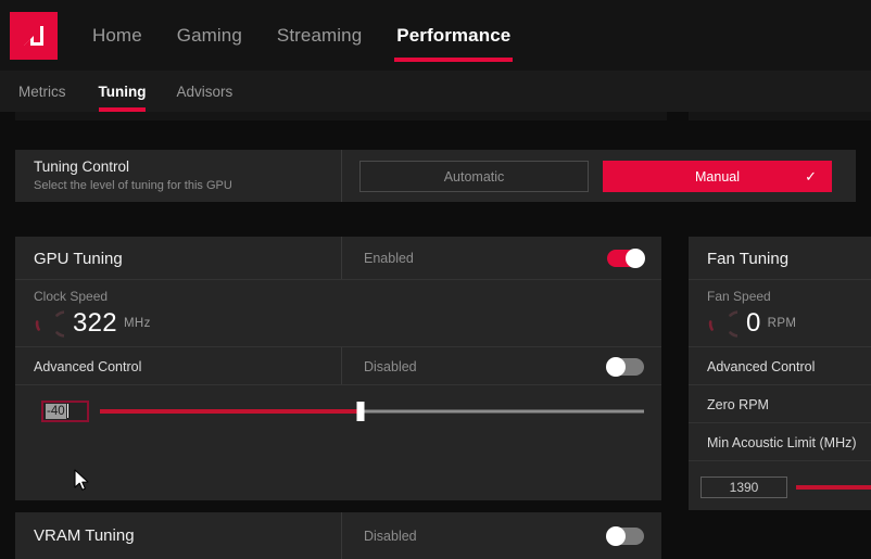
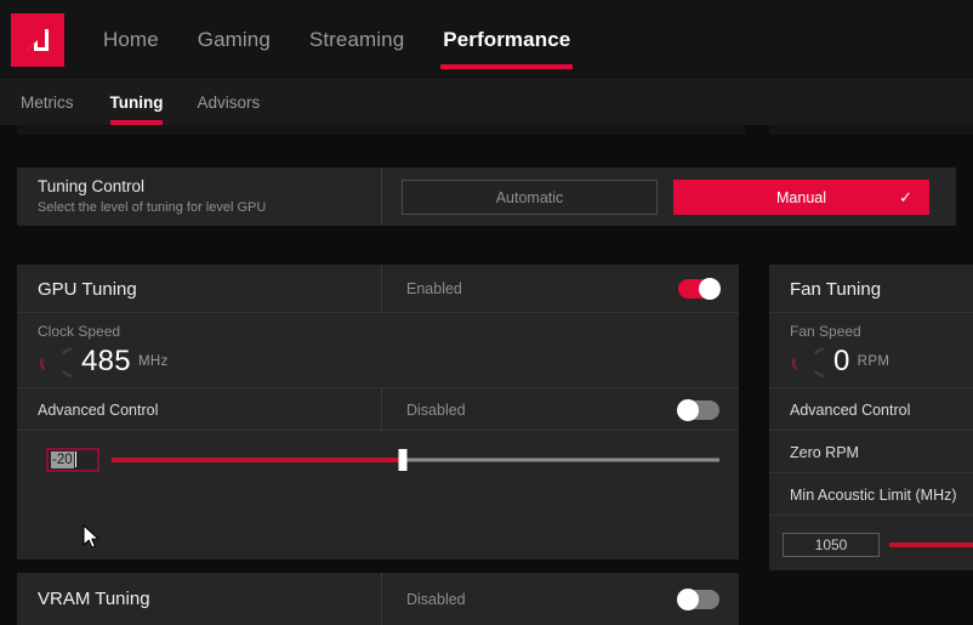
  Home
  Gaming
  Streaming
  Performance
  Metrics
  Tuning
  Advisors
  Tuning Control
- Select the level of tuning for this GPU
+ Select the level of tuning for level GPU
  Automatic
  Manual
  ✓
  GPU Tuning
  Enabled
  Clock Speed
- 322
+ 485
  MHz
  Advanced Control
  Disabled
- -40
+ -20
  VRAM Tuning
  Disabled
  Fan Tuning
  Fan Speed
  0
  RPM
  Advanced Control
  Zero RPM
  Min Acoustic Limit (MHz)
- 1390
+ 1050
